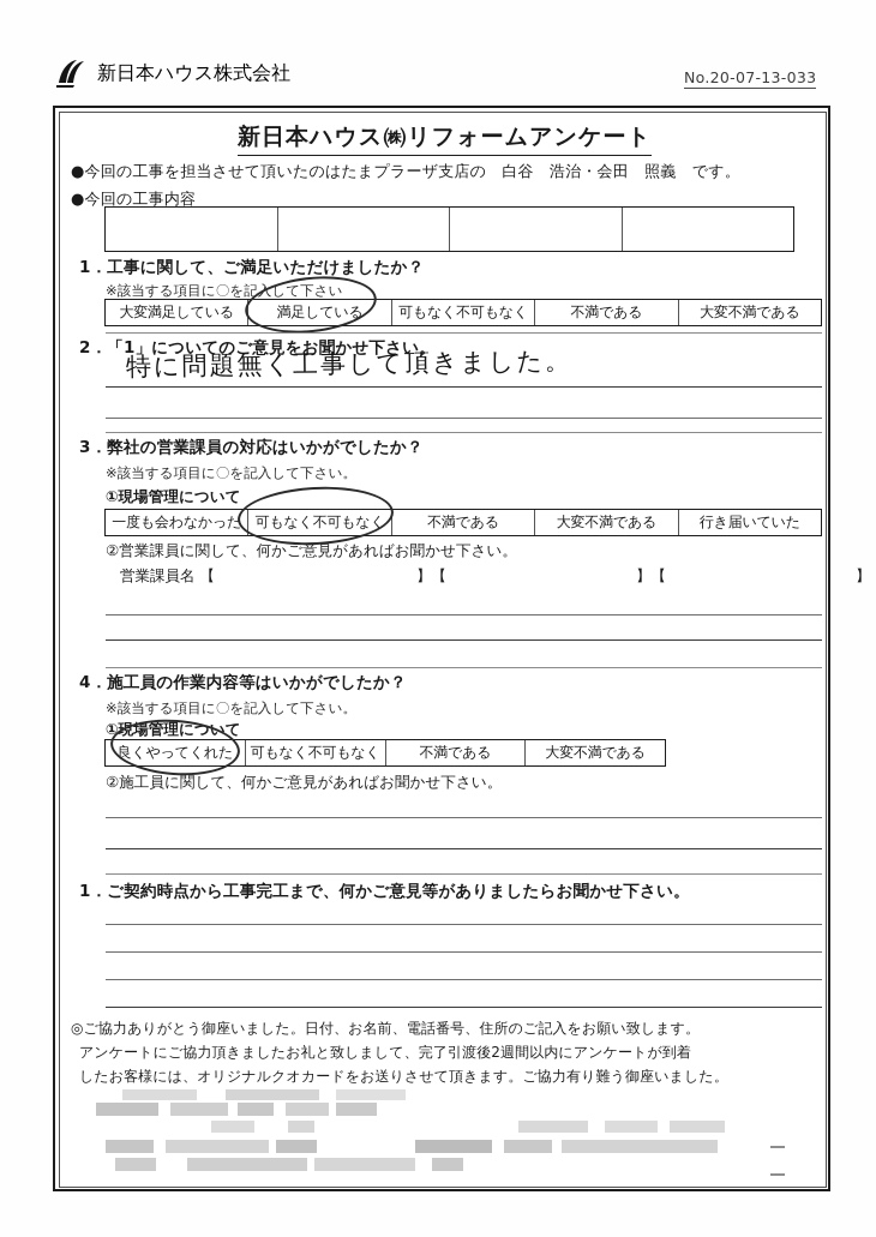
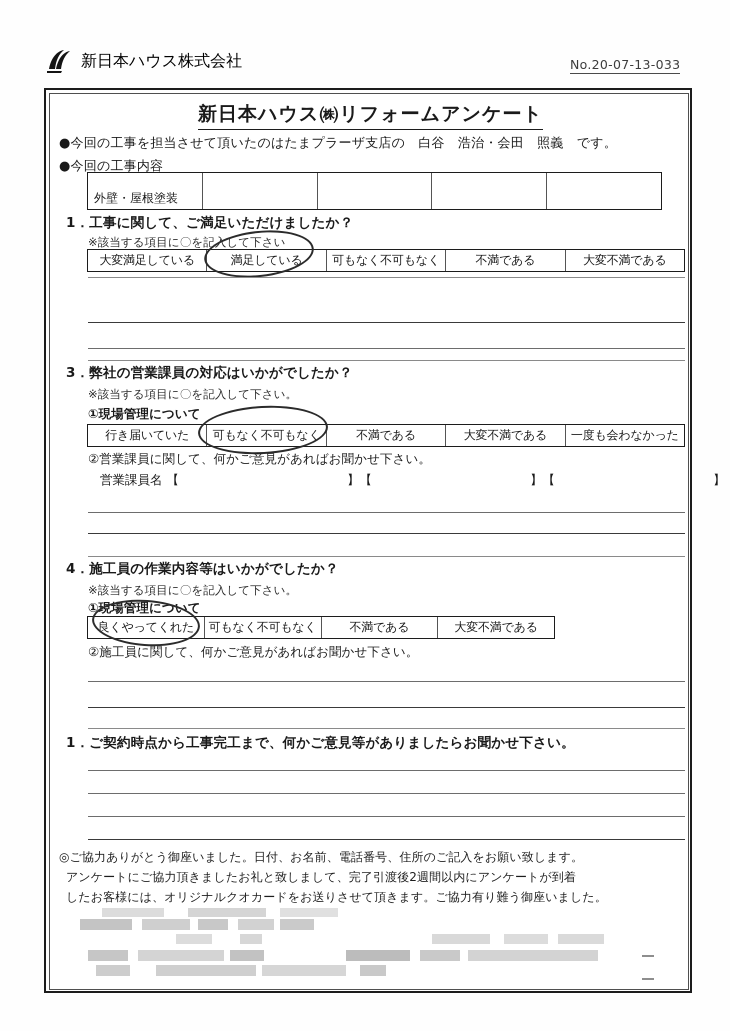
  新日本ハウス株式会社
  No.20-07-13-033
  新日本ハウス㈱リフォームアンケート
  ●今回の工事を担当させて頂いたのはたまプラーザ支店の 白谷 浩治・会田 照義 です。
  ●今回の工事内容
+ 外壁・屋根塗装
  1．工事に関して、ご満足いただけましたか？
  ※該当する項目に〇を記入して下さい
  大変満足している
  満足している
  可もなく不可もなく
  不満である
  大変不満である
- 2．「1」についてのご意見をお聞かせ下さい。
- 特に問題無く工事して頂きました。
  3．弊社の営業課員の対応はいかがでしたか？
  ※該当する項目に〇を記入して下さい。
  ①現場管理について
- 一度も会わなかった
+ 行き届いていた
  可もなく不可もなく
  不満である
  大変不満である
- 行き届いていた
+ 一度も会わなかった
  ②営業課員に関して、何かご意見があればお聞かせ下さい。
  営業課員名
  【
  】
  【
  】
  【
  】
  4．施工員の作業内容等はいかがでしたか？
  ※該当する項目に〇を記入して下さい。
  ①現場管理について
  良くやってくれた
  可もなく不可もなく
  不満である
  大変不満である
  ②施工員に関して、何かご意見があればお聞かせ下さい。
  1．ご契約時点から工事完工まで、何かご意見等がありましたらお聞かせ下さい。
  ◎ご協力ありがとう御座いました。日付、お名前、電話番号、住所のご記入をお願い致します。
  アンケートにご協力頂きましたお礼と致しまして、完了引渡後2週間以内にアンケートが到着
  したお客様には、オリジナルクオカードをお送りさせて頂きます。ご協力有り難う御座いました。
